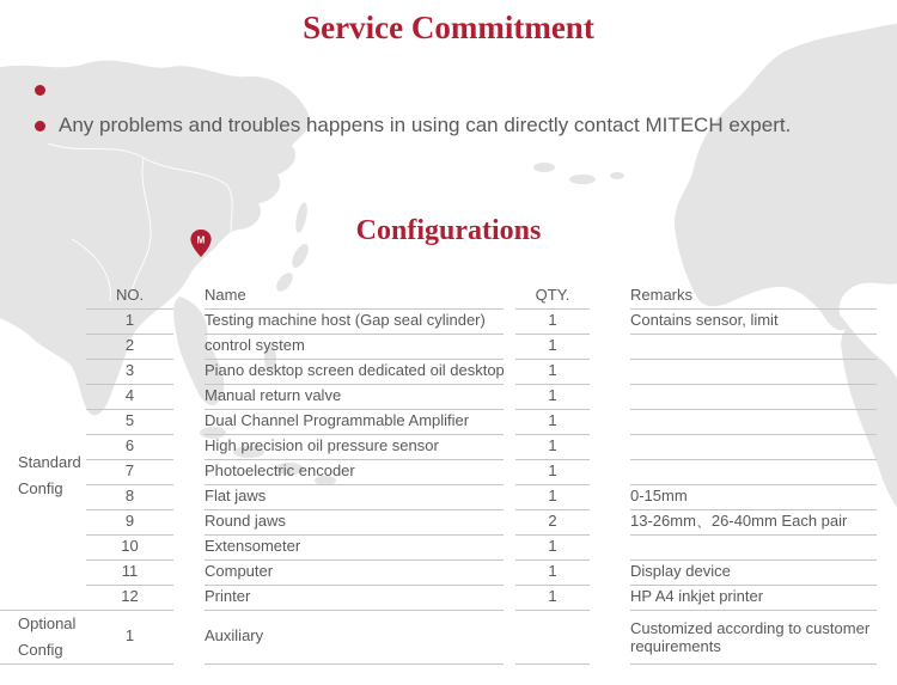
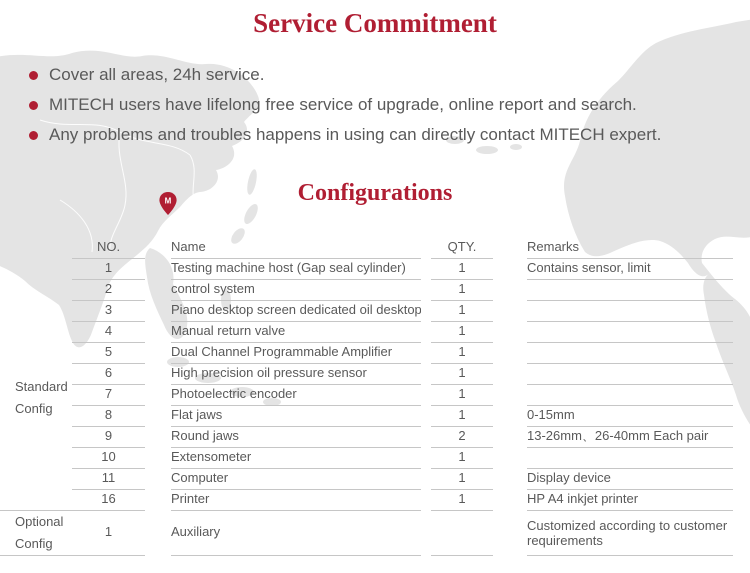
  Service Commitment
+ Cover all areas, 24h service.
+ MITECH users have lifelong free service of upgrade, online report and search.
  Any problems and troubles happens in using can directly contact MITECH expert.
  Configurations
  M
  	NO.		Name		QTY.		Remarks
  StandardConfig	1		Testing machine host (Gap seal cylinder)		1		Contains sensor, limit
  2		control system		1
  3		Piano desktop screen dedicated oil desktop		1
  4		Manual return valve		1
  5		Dual Channel Programmable Amplifier		1
  6		High precision oil pressure sensor		1
  7		Photoelectric encoder		1
  8		Flat jaws		1		0-15mm
  9		Round jaws		2		13-26mm、26-40mm Each pair
  10		Extensometer		1
  11		Computer		1		Display device
- 12		Printer		1		HP A4 inkjet printer
+ 16		Printer		1		HP A4 inkjet printer
  OptionalConfig	1		Auxiliary				Customized according to customer requirements
